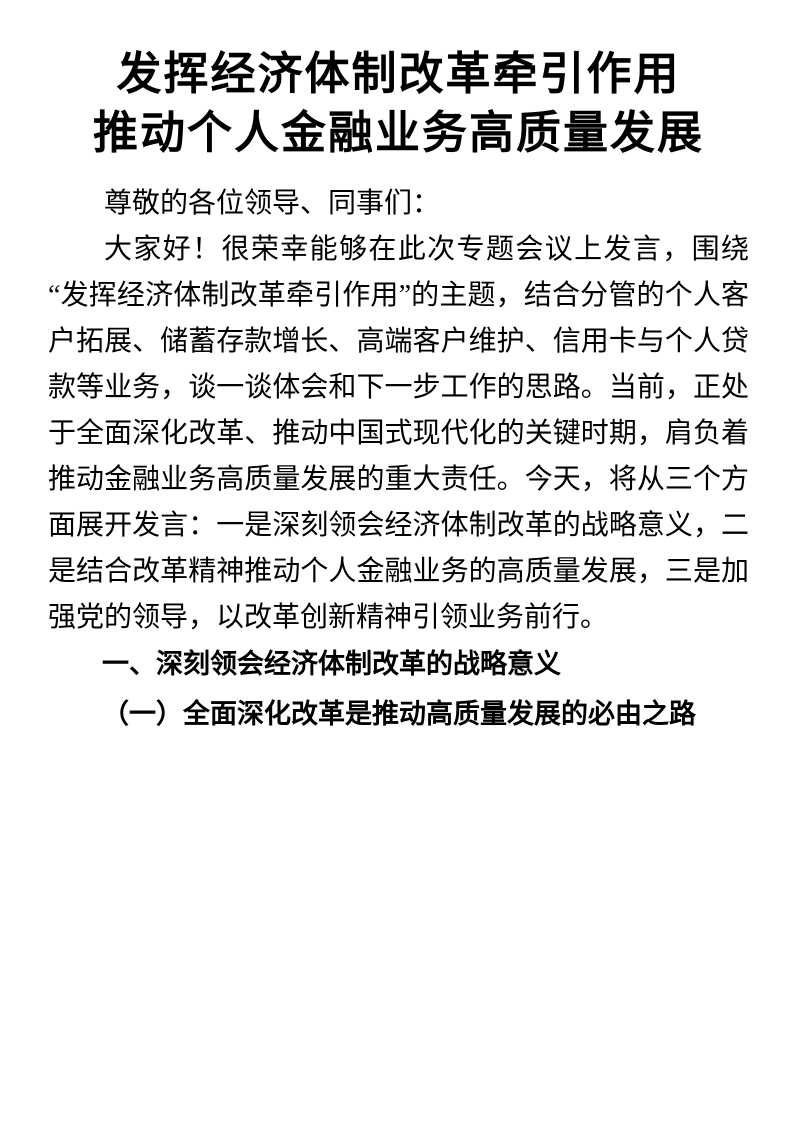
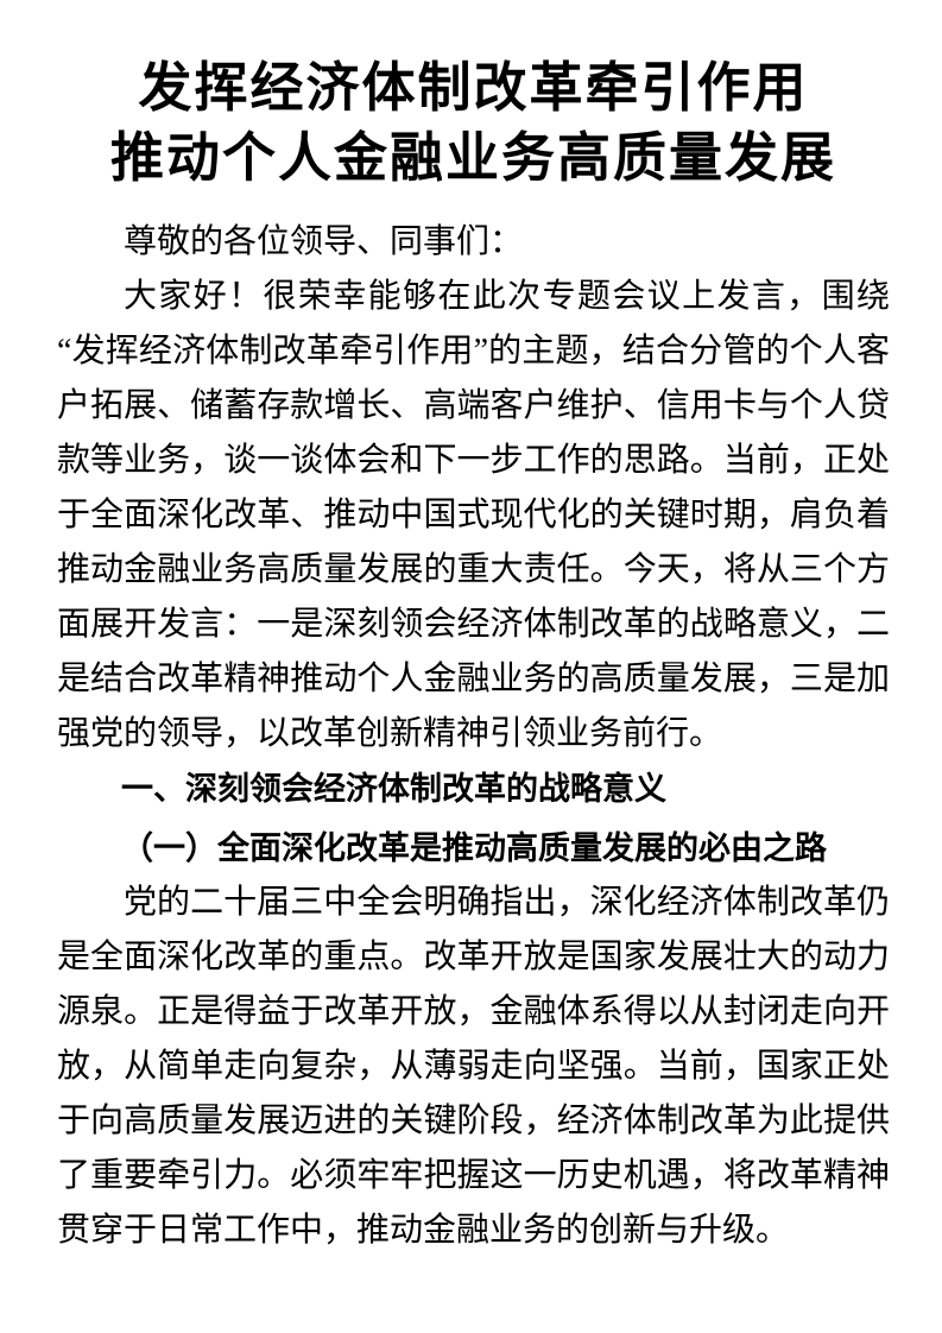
  发挥经济体制改革牵引作用
  推动个人金融业务高质量发展
  尊敬的各位领导、同事们：
  大家好！很荣幸能够在此次专题会议上发言，围绕“发挥经济体制改革牵引作用”的主题，结合分管的个人客户拓展、储蓄存款增长、高端客户维护、信用卡与个人贷款等业务，谈一谈体会和下一步工作的思路。当前，正处于全面深化改革、推动中国式现代化的关键时期，肩负着推动金融业务高质量发展的重大责任。今天，将从三个方面展开发言：一是深刻领会经济体制改革的战略意义，二是结合改革精神推动个人金融业务的高质量发展，三是加强党的领导，以改革创新精神引领业务前行。
  一、深刻领会经济体制改革的战略意义
  （一）全面深化改革是推动高质量发展的必由之路
+ 党的二十届三中全会明确指出，深化经济体制改革仍是全面深化改革的重点。改革开放是国家发展壮大的动力源泉。正是得益于改革开放，金融体系得以从封闭走向开放，从简单走向复杂，从薄弱走向坚强。当前，国家正处于向高质量发展迈进的关键阶段，经济体制改革为此提供了重要牵引力。必须牢牢把握这一历史机遇，将改革精神贯穿于日常工作中，推动金融业务的创新与升级。
